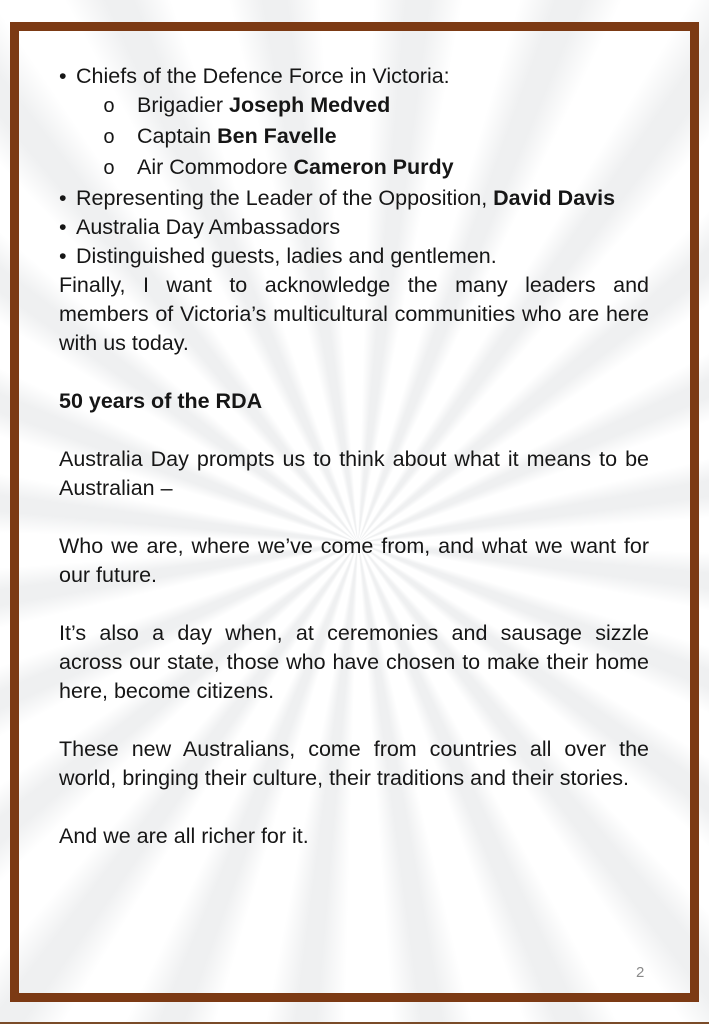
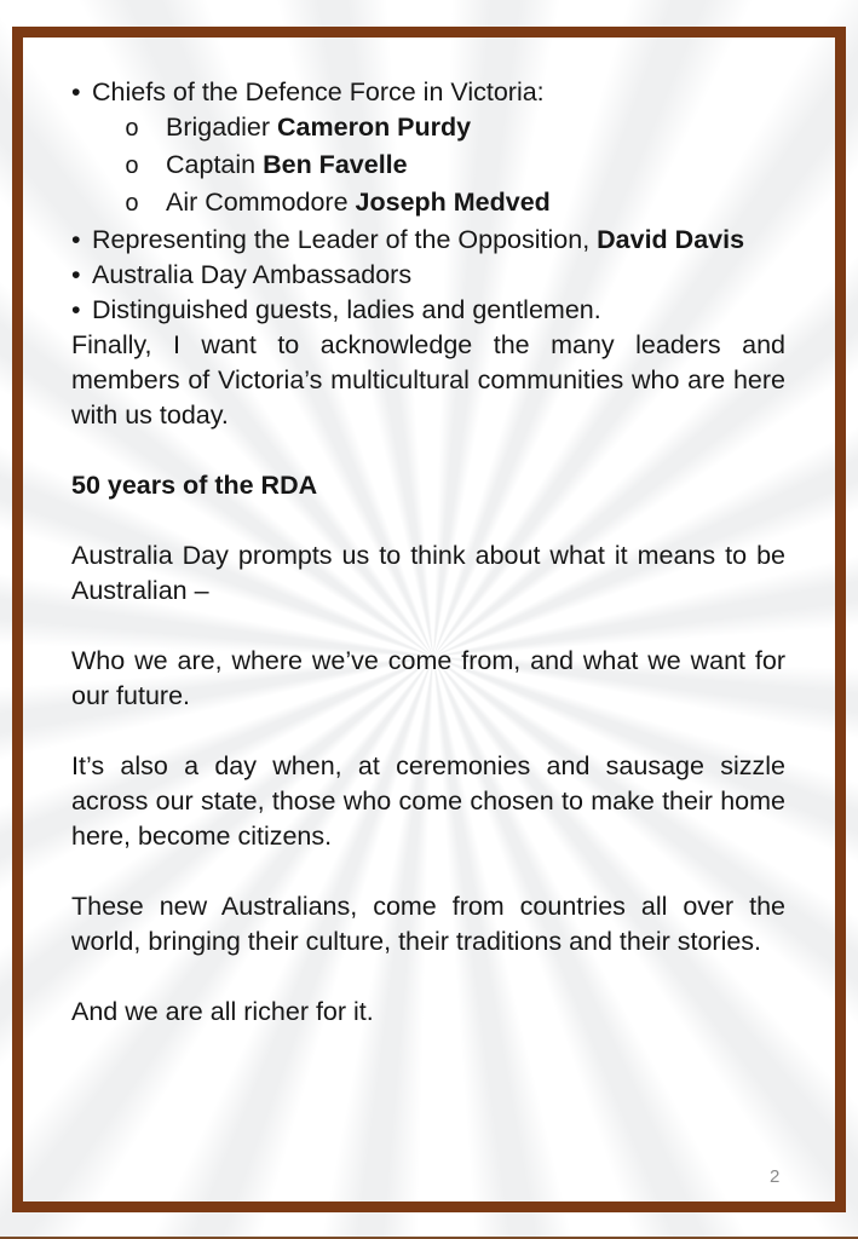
  • Chiefs of the Defence Force in Victoria:
- o Brigadier Joseph Medved
+ o Brigadier Cameron Purdy
  o Captain Ben Favelle
- o Air Commodore Cameron Purdy
+ o Air Commodore Joseph Medved
  • Representing the Leader of the Opposition, David Davis
  • Australia Day Ambassadors
  • Distinguished guests, ladies and gentlemen.
  Finally, I want to acknowledge the many leaders and members of Victoria’s multicultural communities who are here with us today.
  50 years of the RDA
  Australia Day prompts us to think about what it means to be Australian –
  Who we are, where we’ve come from, and what we want for our future.
- It’s also a day when, at ceremonies and sausage sizzle across our state, those who have chosen to make their home here, become citizens.
+ It’s also a day when, at ceremonies and sausage sizzle across our state, those who come chosen to make their home here, become citizens.
  These new Australians, come from countries all over the world, bringing their culture, their traditions and their stories.
  And we are all richer for it.
  2
